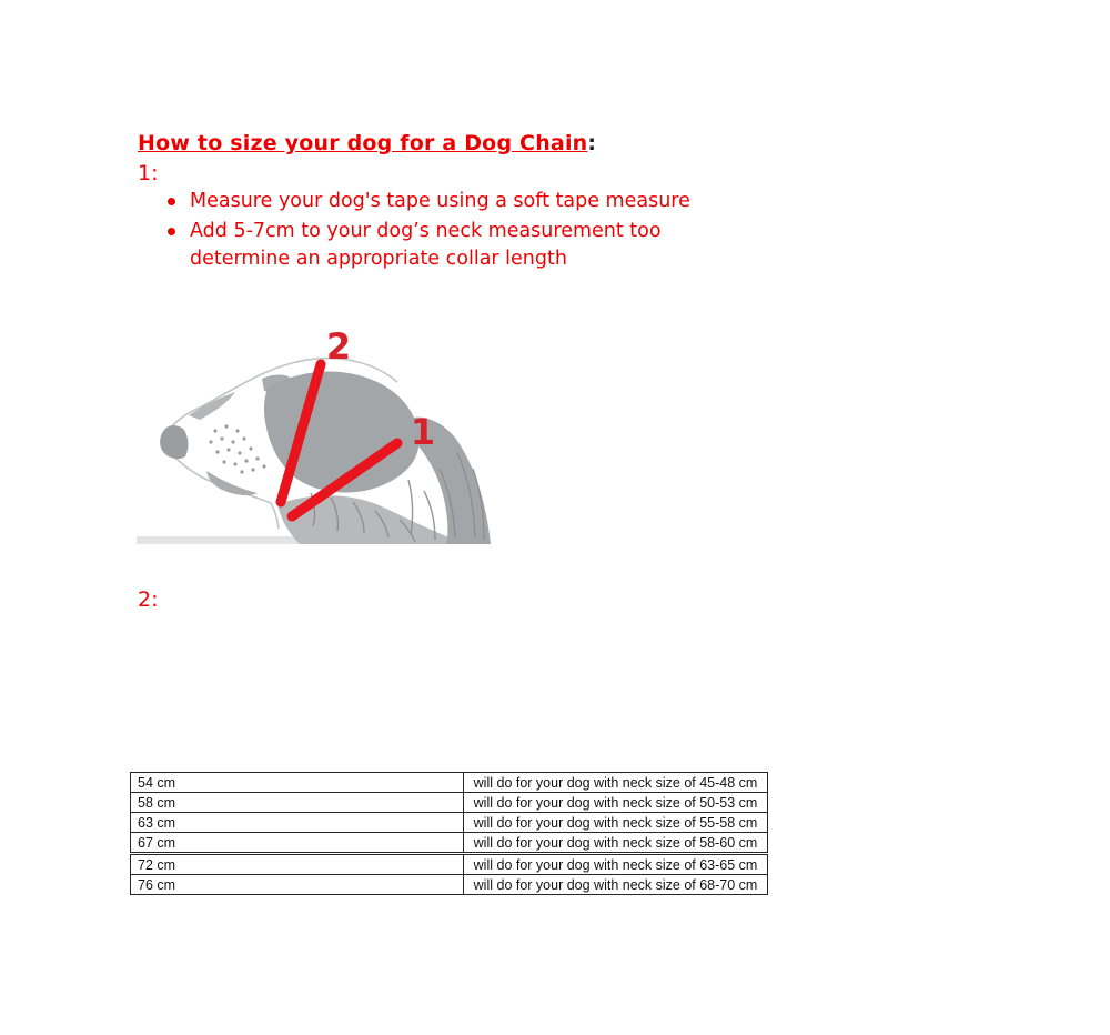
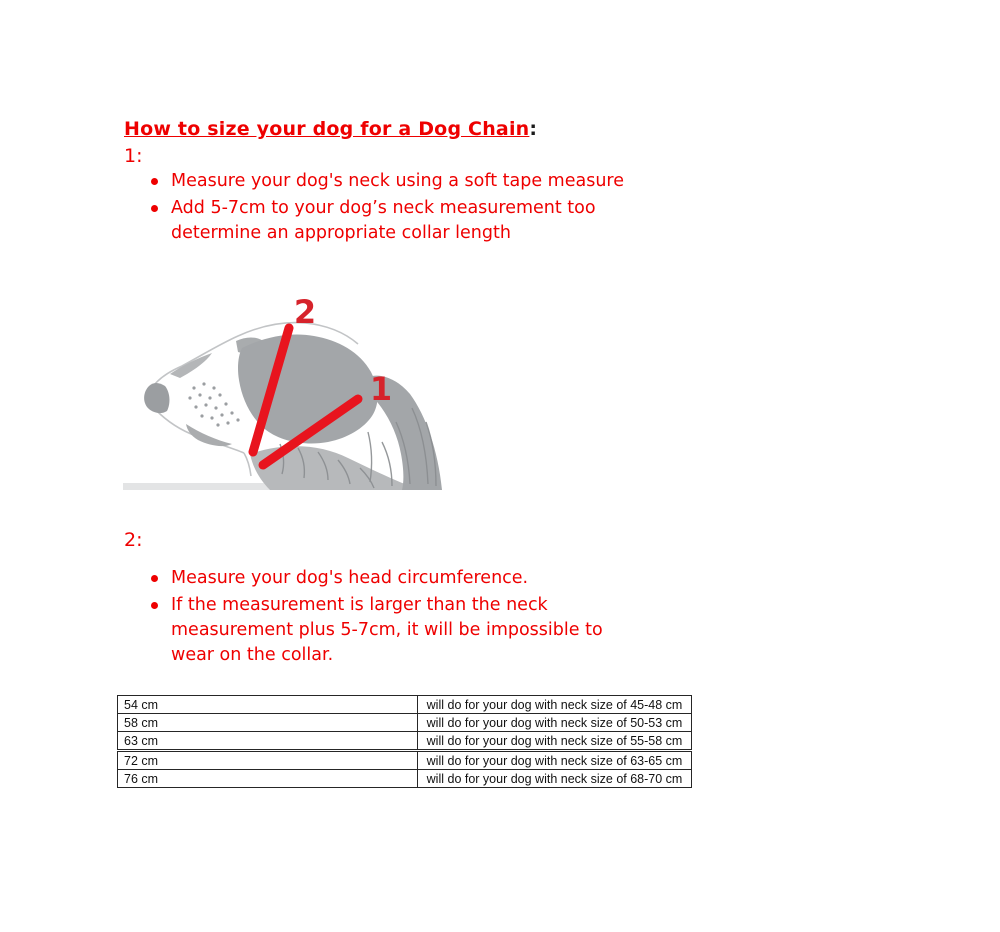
  How to size your dog for a Dog Chain:
  1:
- Measure your dog's tape using a soft tape measure
+ Measure your dog's neck using a soft tape measure
  Add 5-7cm to your dog’s neck measurement too determine an appropriate collar length
  2
  1
  2:
+ Measure your dog's head circumference.
+ If the measurement is larger than the neck measurement plus 5-7cm, it will be impossible to wear on the collar.
  54 cm	will do for your dog with neck size of 45-48 cm
  58 cm	will do for your dog with neck size of 50-53 cm
  63 cm	will do for your dog with neck size of 55-58 cm
- 67 cm	will do for your dog with neck size of 58-60 cm
  72 cm	will do for your dog with neck size of 63-65 cm
  76 cm	will do for your dog with neck size of 68-70 cm
